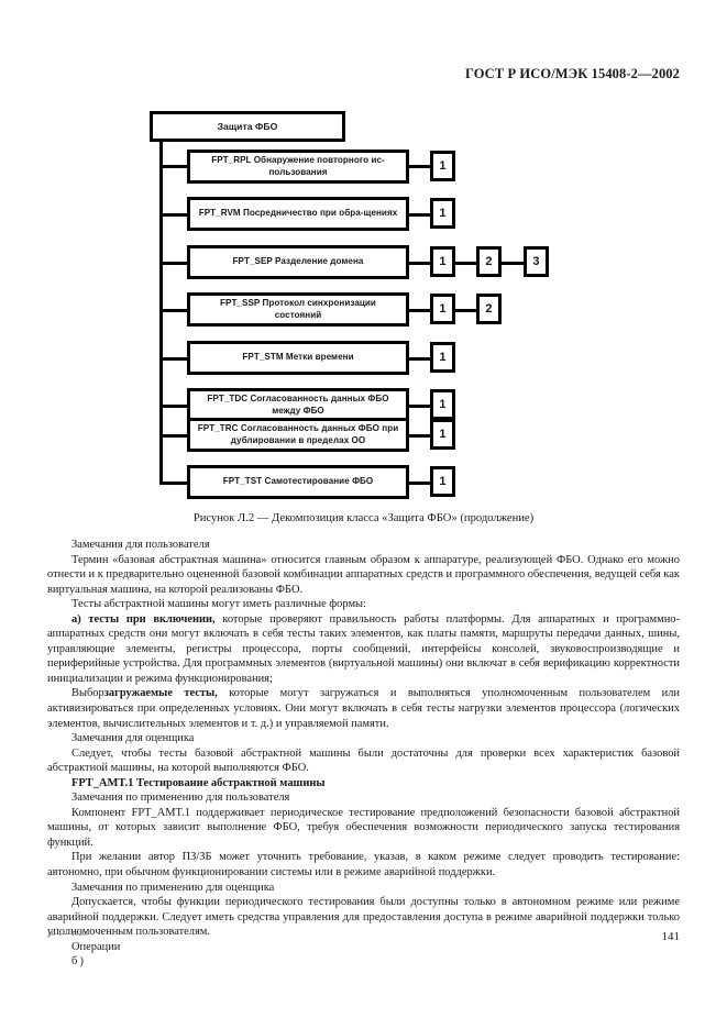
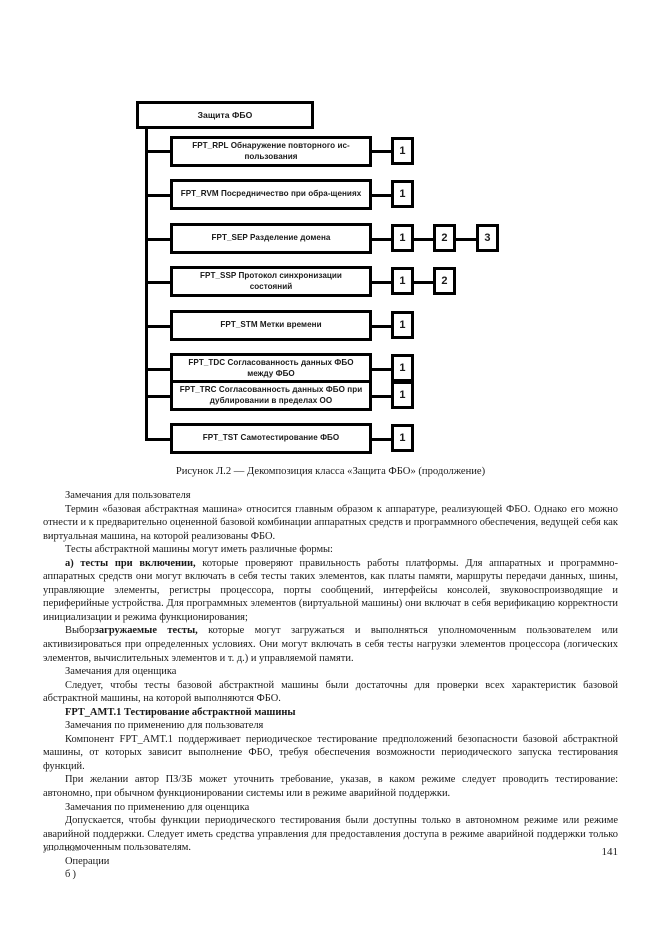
- ГОСТ Р ИСО/МЭК 15408-2—2002
  Защита ФБО
  FPT_RPL Обнаружение повторного ис-пользования
  1
  FPT_RVM Посредничество при обра-щениях
  1
  FPT_SEP Разделение домена
  1
  2
  3
  FPT_SSP Протокол синхронизации состояний
  1
  2
  FPT_STM Метки времени
  1
  FPT_TDC Согласованность данных ФБО между ФБО
  1
  FPT_TRC Согласованность данных ФБО при дублировании в пределах ОО
  1
  FPT_TST Самотестирование ФБО
  1
  Рисунок Л.2 — Декомпозиция класса «Защита ФБО» (продолжение)
  Замечания для пользователя
  Термин «базовая абстрактная машина» относится главным образом к аппаратуре, реализующей ФБО. Однако его можно отнести и к предварительно оцененной базовой комбинации аппаратных средств и программного обеспечения, ведущей себя как виртуальная машина, на которой реализованы ФБО.
  Тесты абстрактной машины могут иметь различные формы:
  а) тесты при включении, которые проверяют правильность работы платформы. Для аппаратных и программно-аппаратных средств они могут включать в себя тесты таких элементов, как платы памяти, маршруты передачи данных, шины, управляющие элементы, регистры процессора, порты сообщений, интерфейсы консолей, звуковоспроизводящие и периферийные устройства. Для программных элементов (виртуальной машины) они включат в себя верификацию корректности инициализации и режима функционирования;
  Выборзагружаемые тесты, которые могут загружаться и выполняться уполномоченным пользователем или активизироваться при определенных условиях. Они могут включать в себя тесты нагрузки элементов процессора (логических элементов, вычислительных элементов и т. д.) и управляемой памяти.
  Замечания для оценщика
  Следует, чтобы тесты базовой абстрактной машины были достаточны для проверки всех характеристик базовой абстрактной машины, на которой выполняются ФБО.
  FPT_AMT.1 Тестирование абстрактной машины
  Замечания по применению для пользователя
  Компонент FPT_AMT.1 поддерживает периодическое тестирование предположений безопасности базовой абстрактной машины, от которых зависит выполнение ФБО, требуя обеспечения возможности периодического запуска тестирования функций.
  При желании автор ПЗ/ЗБ может уточнить требование, указав, в каком режиме следует проводить тестирование: автономно, при обычном функционировании системы или в режиме аварийной поддержки.
  Замечания по применению для оценщика
  Допускается, чтобы функции периодического тестирования были доступны только в автономном режиме или режиме аварийной поддержки. Следует иметь средства управления для предоставления доступа в режиме аварийной поддержки только уполномоченным пользователям.
  Операции
  б)
  141
